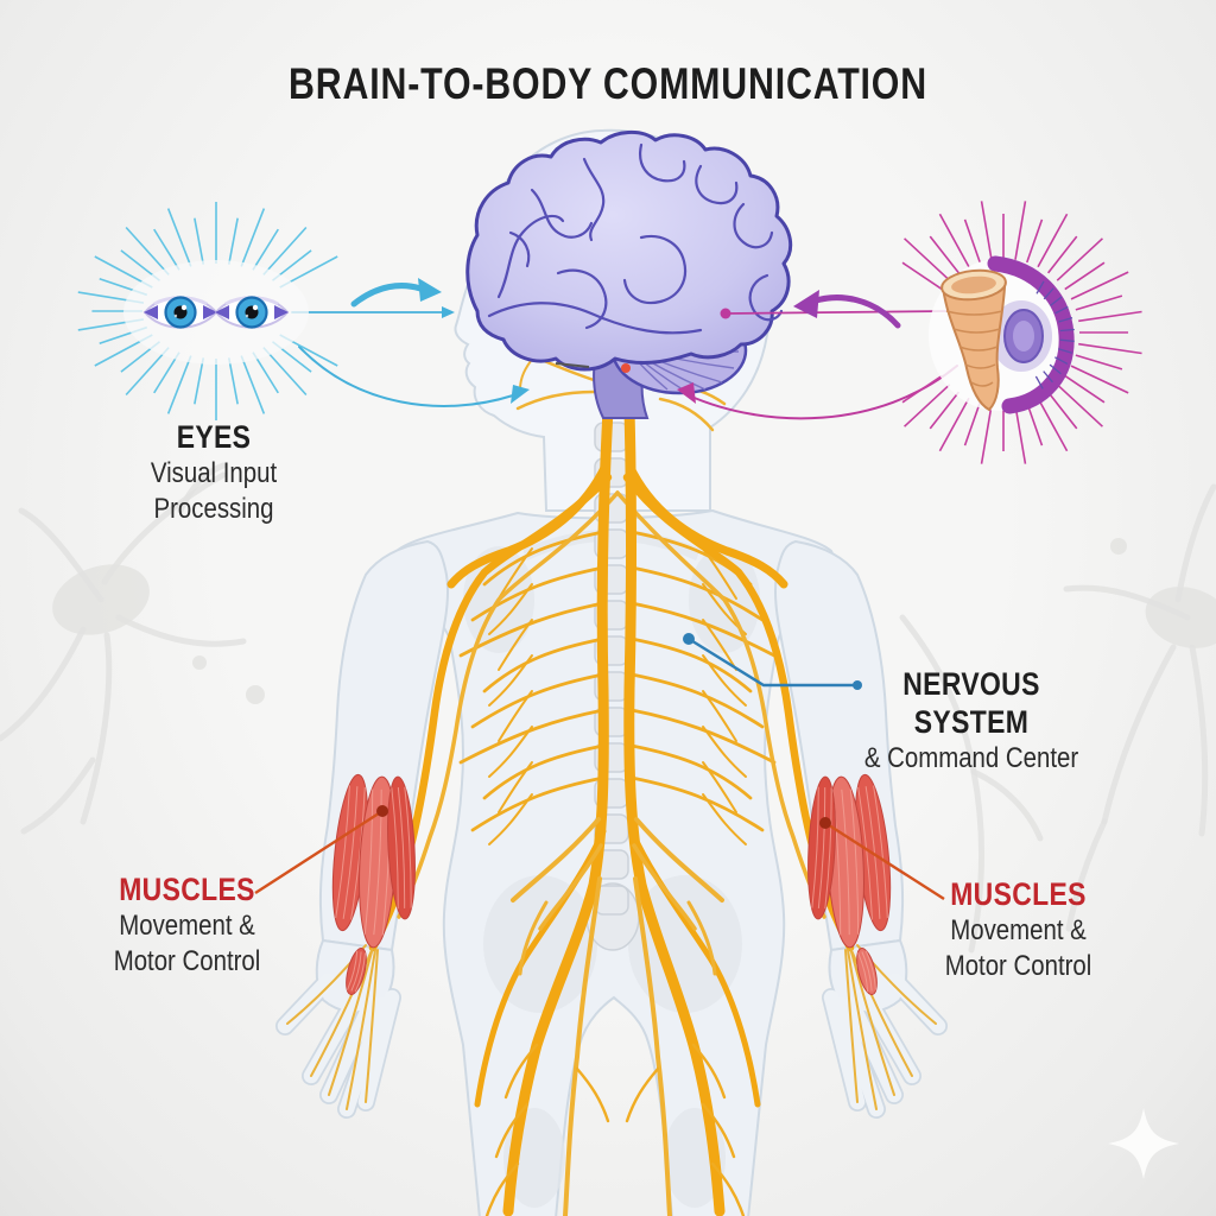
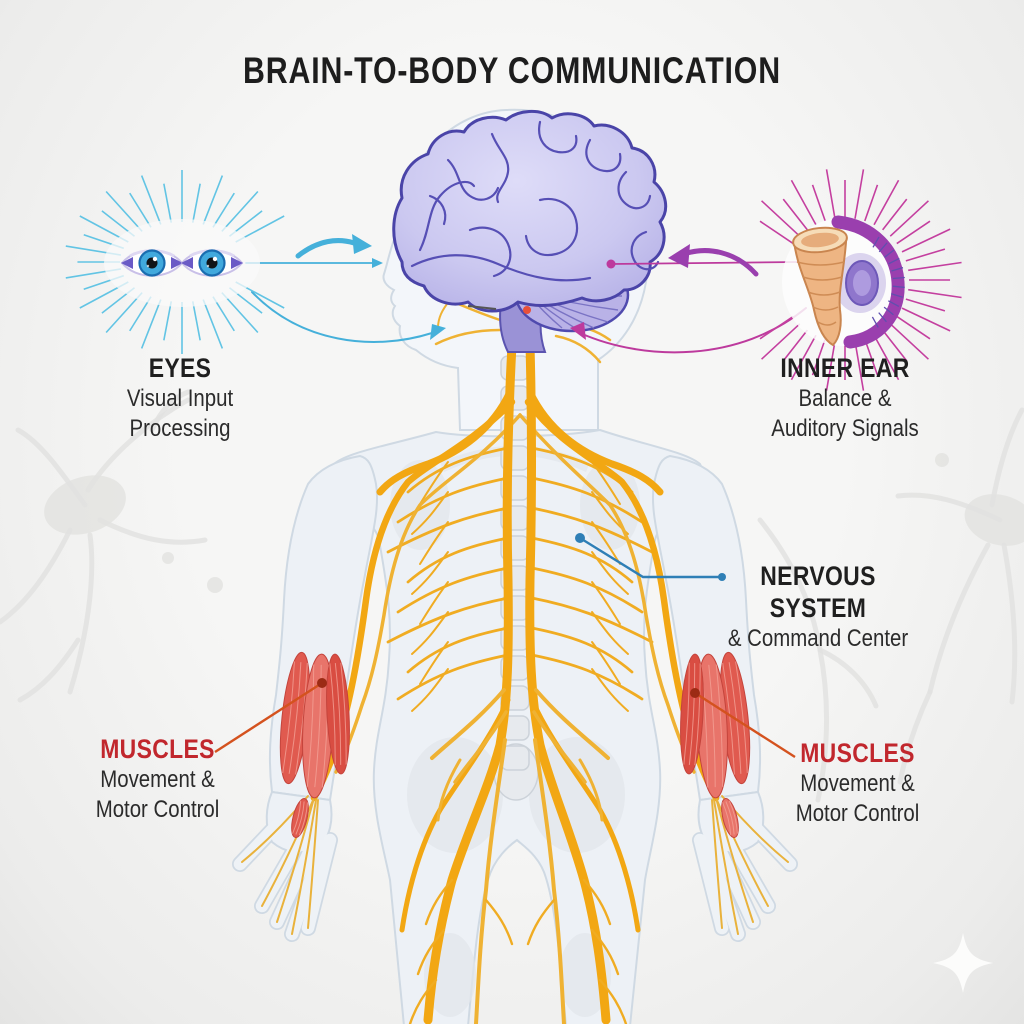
  BRAIN-TO-BODY COMMUNICATION
  EYES
  Visual Input
  Processing
+ INNER EAR
+ Balance &
+ Auditory Signals
  NERVOUS SYSTEM
  & Command Center
  MUSCLES
  Movement &
  Motor Control
  MUSCLES
  Movement &
  Motor Control
